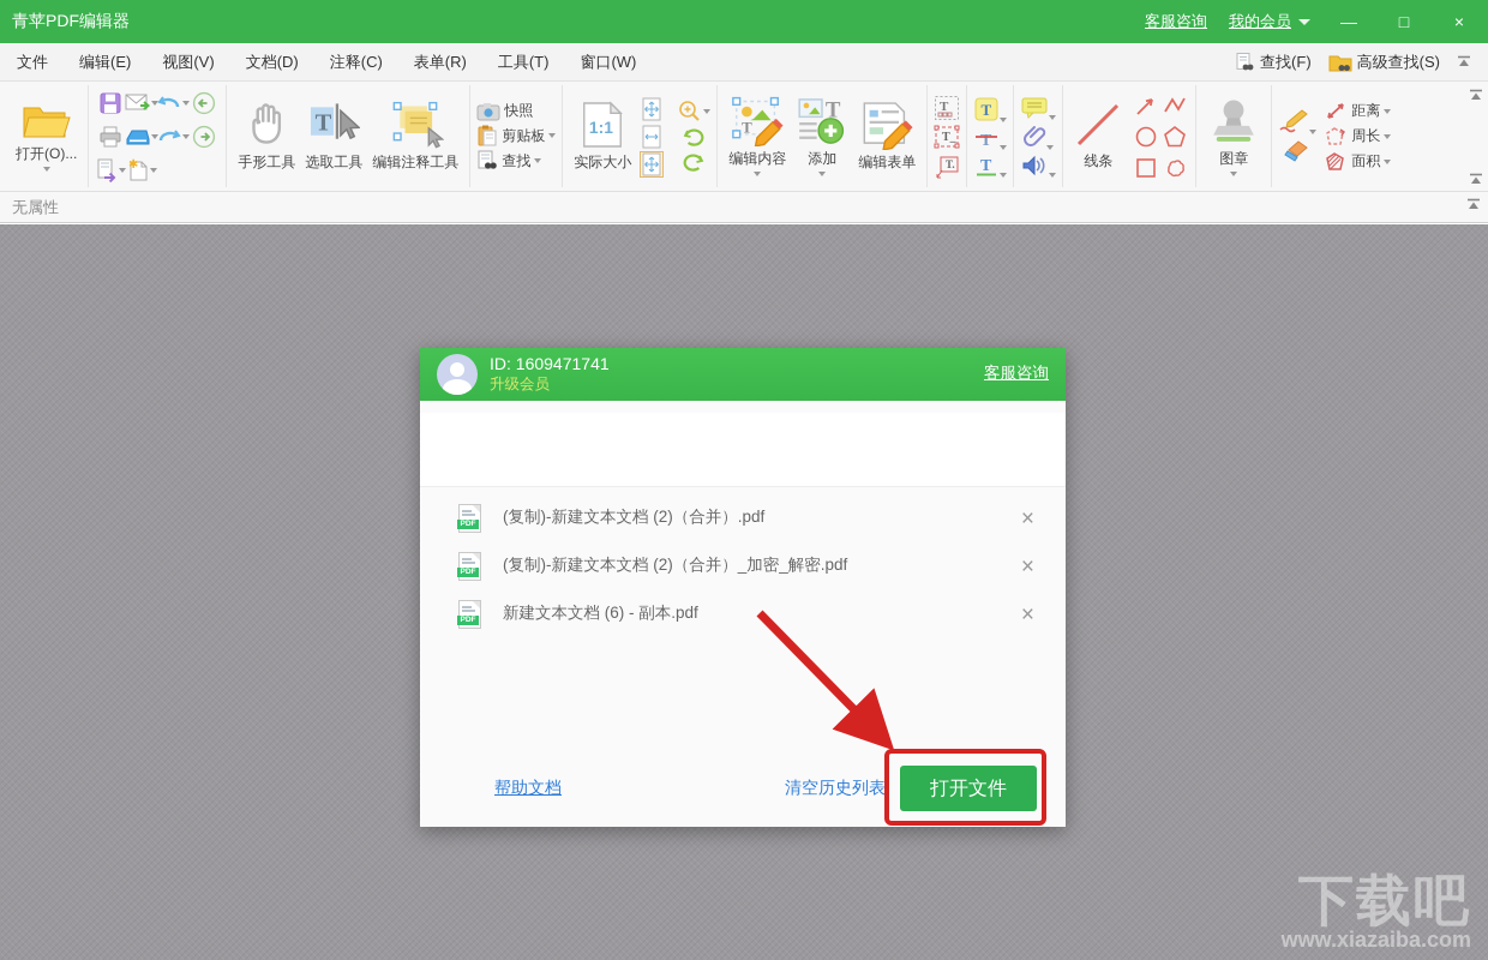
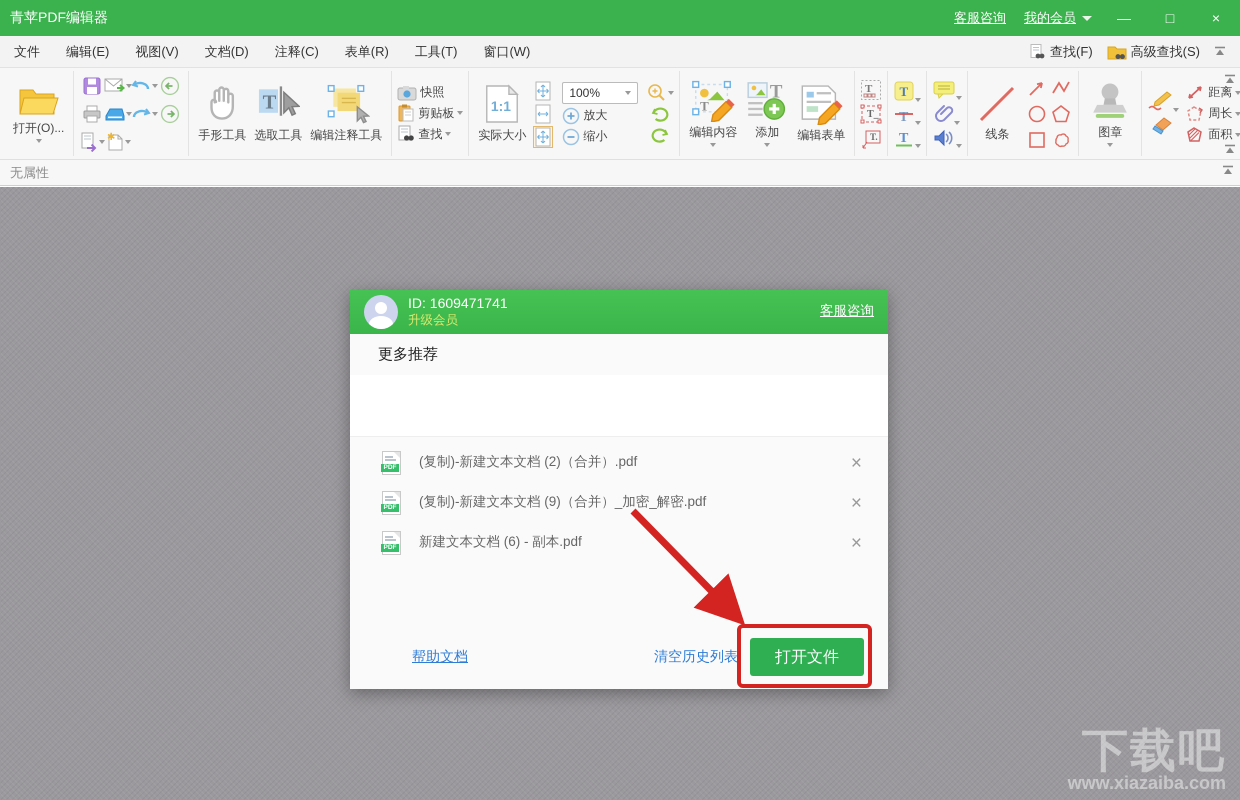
  青苹PDF编辑器
  客服咨询
  我的会员
  —
  □
  ×
  文件
  编辑(E)
  视图(V)
  文档(D)
  注释(C)
  表单(R)
  工具(T)
  窗口(W)
  查找(F)
  高级查找(S)
  打开(O)...
  ✱
  手形工具
  T
  选取工具
  编辑注释工具
  快照
  剪贴板
  查找
  1:1
  实际大小
+ 100%
+ 放大
+ 缩小
  T
  编辑内容
  T
  添加
  编辑表单
  T
  T_
  T.
  T
  T
  T
  线条
  图章
  距离
  周长
  面积
  无属性
  ID: 1609471741
  升级会员
  客服咨询
+ 更多推荐
  (复制)-新建文本文档 (2)（合并）.pdf
  ×
- (复制)-新建文本文档 (2)（合并）_加密_解密.pdf
+ (复制)-新建文本文档 (9)（合并）_加密_解密.pdf
  ×
  新建文本文档 (6) - 副本.pdf
  ×
  帮助文档
  清空历史列表
  打开文件
  下载吧
  www.xiazaiba.com
